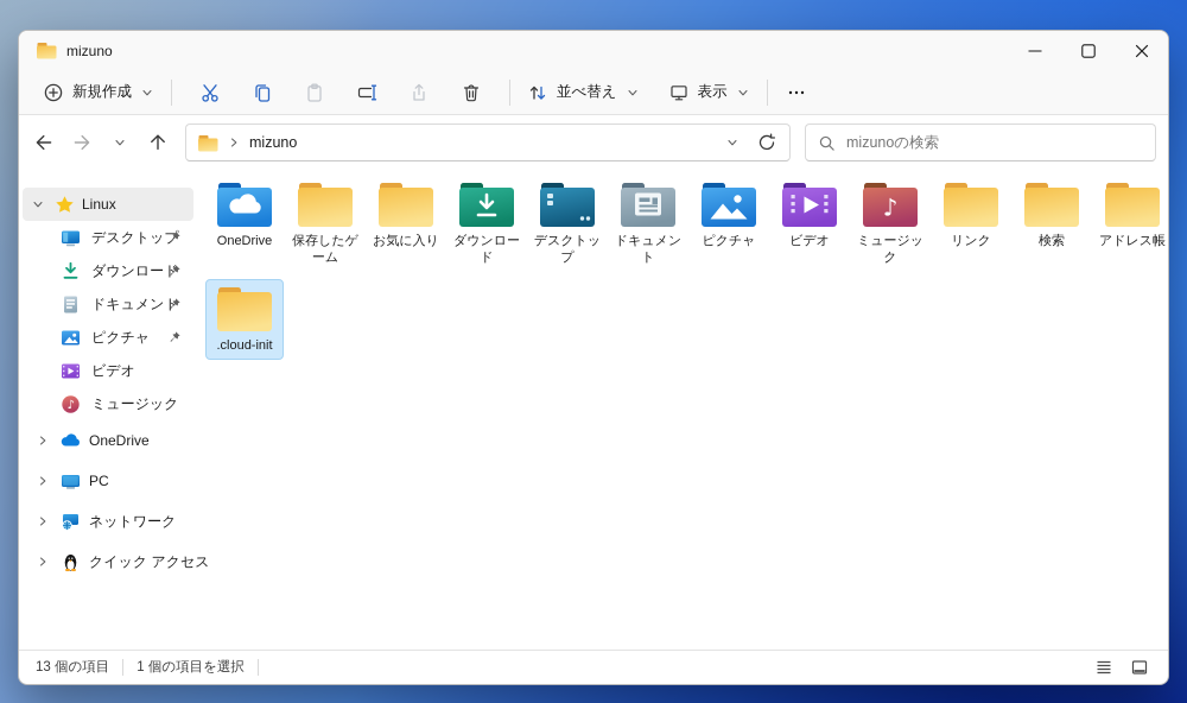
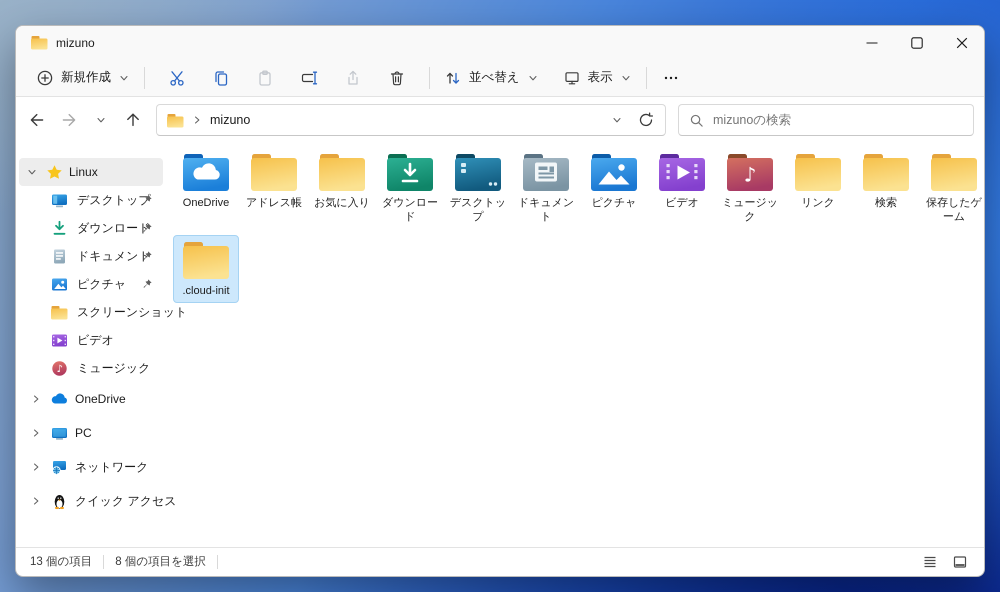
  mizuno
  新規作成
  並べ替え
  表示
  mizuno
  mizunoの検索
  Linux
  デスクトップ
  ダウンロード
  ドキュメント
  ピクチャ
+ スクリーンショット
  ビデオ
  ♪
  ミュージック
  OneDrive
  PC
  ネットワーク
  クイック アクセス
  OneDrive
- 保存したゲーム
+ アドレス帳
  お気に入り
  ダウンロード
  デスクトップ
  ドキュメント
  ピクチャ
  ビデオ
  ♪
  ミュージック
  リンク
  検索
- アドレス帳
+ 保存したゲーム
  .cloud-init
  13 個の項目
- 1 個の項目を選択
+ 8 個の項目を選択
